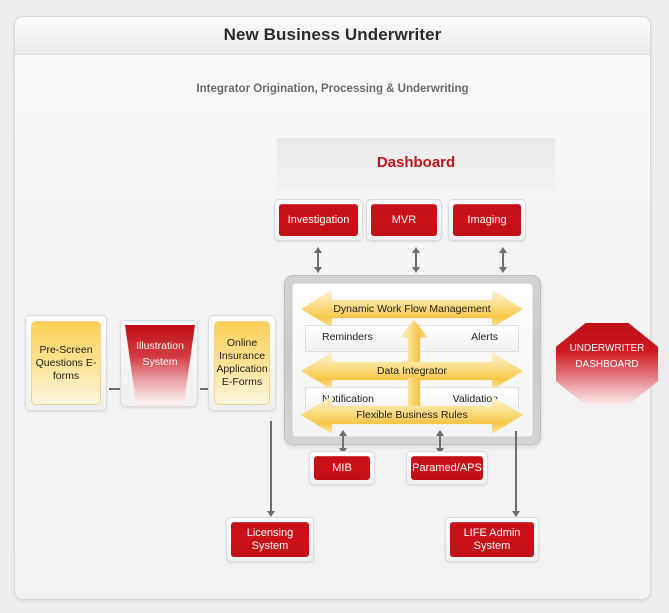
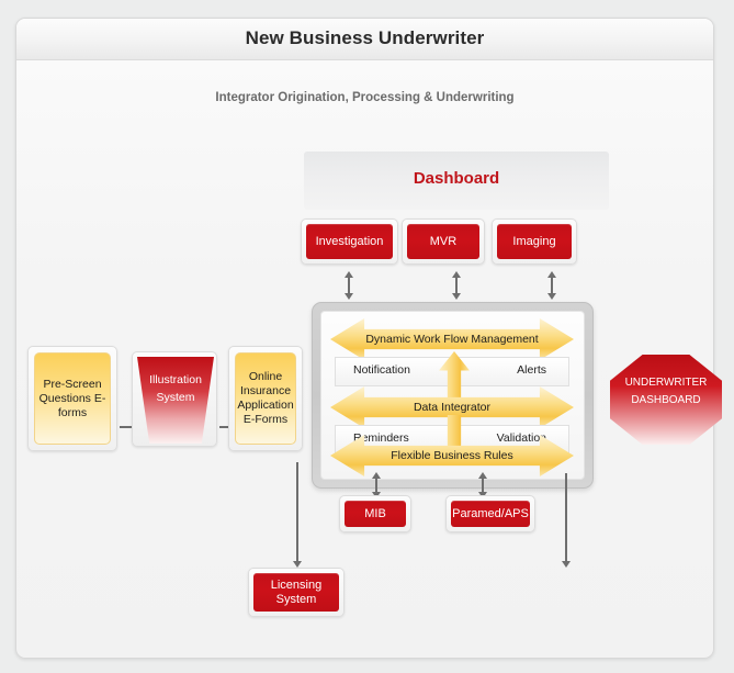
  New Business Underwriter
  Integrator Origination, Processing & Underwriting
  Dashboard
  Investigation
  MVR
  Imaging
  Pre-Screen Questions E-forms
  Illustration System
  Online Insurance Application E-Forms
  Dynamic Work Flow Management
- Reminders
+ Notification
  Alerts
  Data Integrator
- Notification
+ Reminders
  Validatio
  Flexible Business Rules
  UNDERWRITER
  DASHBOARD
  MIB
  Paramed/APS
  Licensing System
- LIFE Admin System
